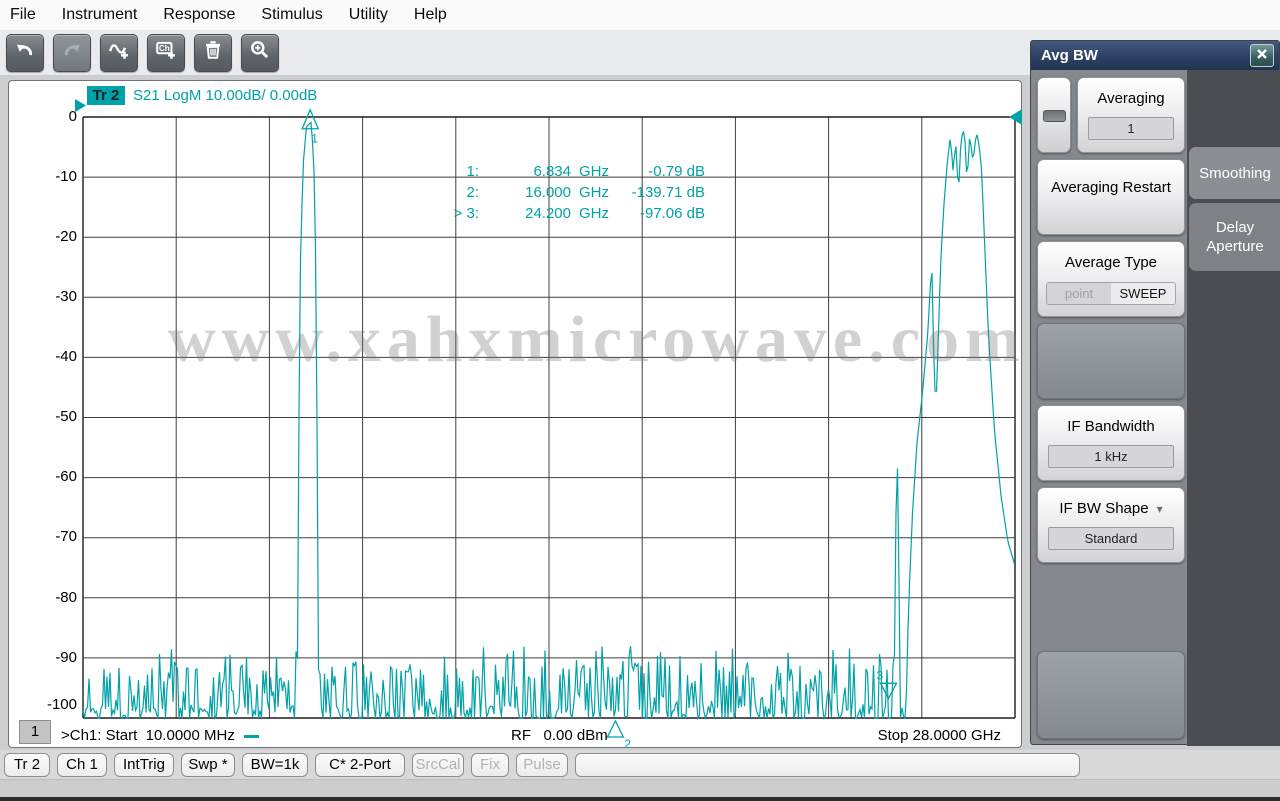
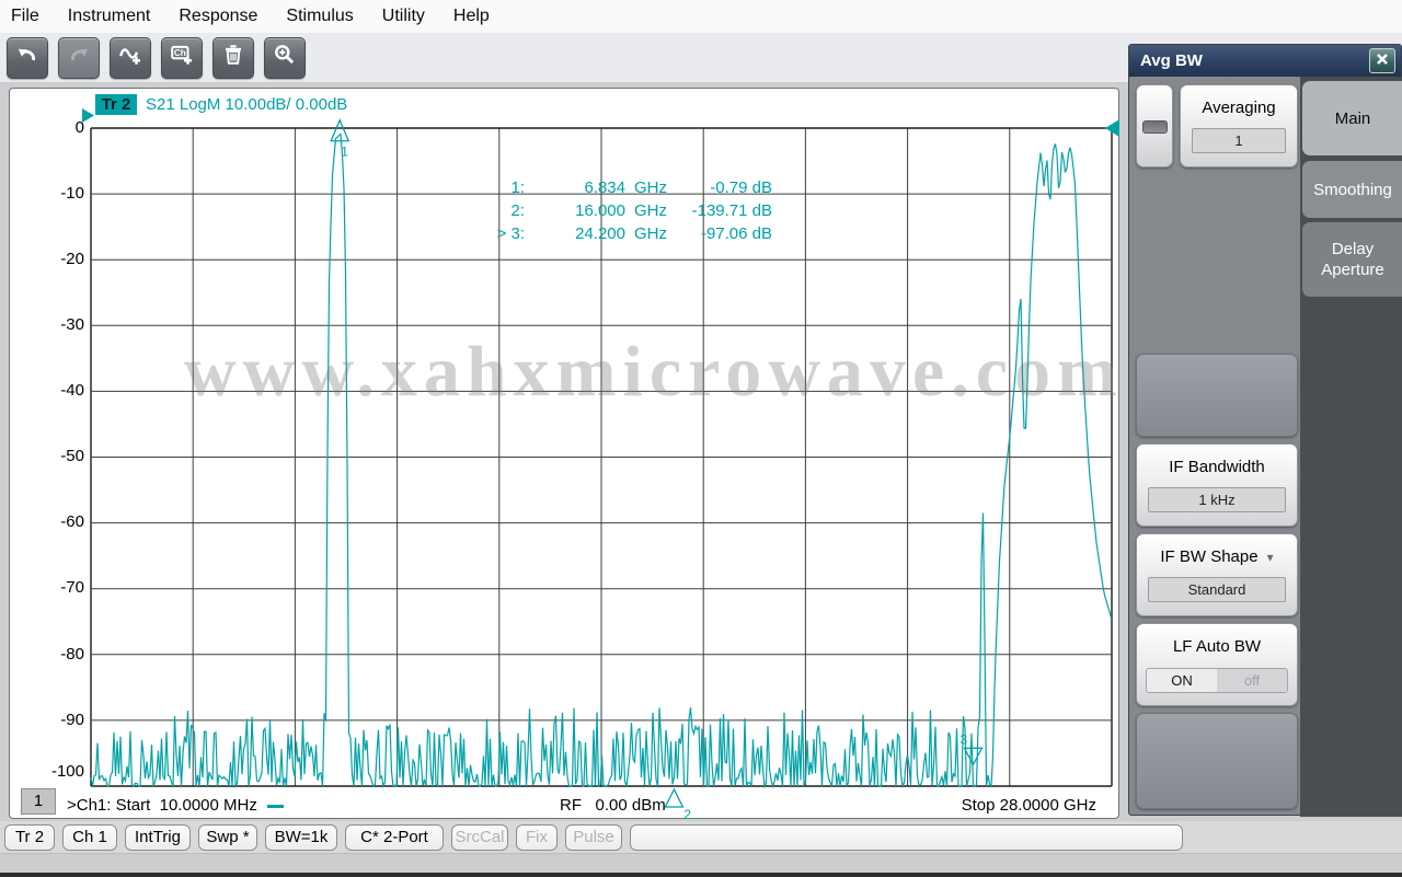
  File
  Instrument
  Response
  Stimulus
  Utility
  Help
  Ch
  1
  2
  3
  Tr 2
  S21 LogM 10.00dB/ 0.00dB
  0
  -10
  -20
  -30
  -40
  -50
  -60
  -70
  -80
  -90
  -100
  1:
  6.834
  GHz
  -0.79 dB
  2:
  16.000
  GHz
  -139.71 dB
  > 3:
  24.200
  GHz
  -97.06 dB
  1
  >Ch1: Start 10.0000 MHz
  RF 0.00 dBm
  Stop 28.0000 GHz
  www.xahxmicrowave.com
  Avg BW
  Averaging
  1
- Averaging Restart
- Average Type
- point
- SWEEP
  IF Bandwidth
  1 kHz
  IF BW Shape ▾
  Standard
+ LF Auto BW
+ ON
+ off
+ Main
  Smoothing
  Delay Aperture
  Tr 2
  Ch 1
  IntTrig
  Swp *
  BW=1k
  C* 2-Port
  SrcCal
  Fix
  Pulse
